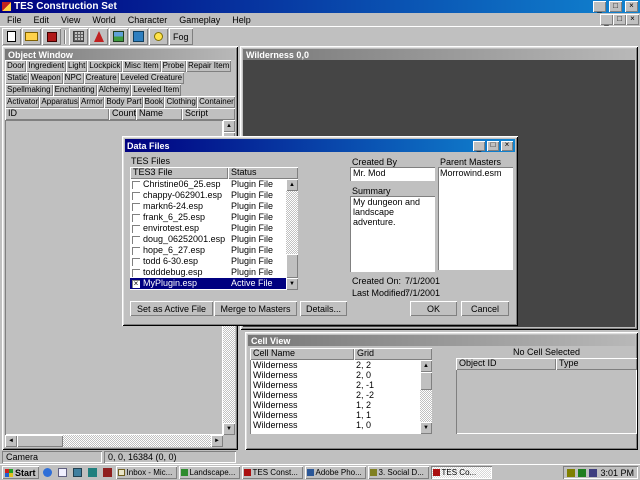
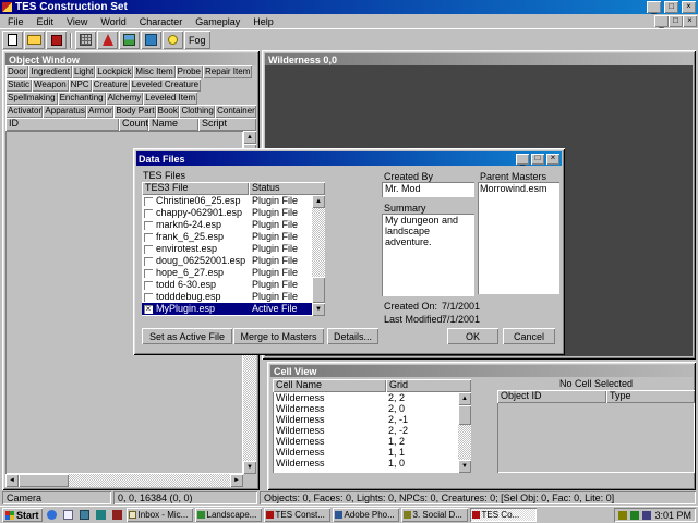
  TES Construction Set
  _
  □
  ×
  File
  Edit
  View
  World
  Character
  Gameplay
  Help
  _
  □
  ×
  Fog
  Object Window
  Door
  Ingredient
  Light
  Lockpick
  Misc Item
  Probe
  Repair Item
  Static
  Weapon
  NPC
  Creature
  Leveled Creature
  Spellmaking
  Enchanting
  Alchemy
  Leveled Item
  Activator
  Apparatus
  Armor
  Body Part
  Book
  Clothing
  Container
  ID
  Count
  Name
  Script
  Wilderness 0,0
  Cell View
  Cell Name
  Grid
  Wilderness
  2, 2
  Wilderness
  2, 0
  Wilderness
  2, -1
  Wilderness
  2, -2
  Wilderness
  1, 2
  Wilderness
  1, 1
  Wilderness
  1, 0
  No Cell Selected
  Object ID
  Type
  Data Files
  _
  □
  ×
  TES Files
  TES3 File
  Status
  Christine06_25.esp
  Plugin File
  chappy-062901.esp
  Plugin File
  markn6-24.esp
  Plugin File
  frank_6_25.esp
  Plugin File
  envirotest.esp
  Plugin File
  doug_06252001.esp
  Plugin File
  hope_6_27.esp
  Plugin File
  todd 6-30.esp
  Plugin File
  todddebug.esp
  Plugin File
  ×
  MyPlugin.esp
  Active File
  Set as Active File
  Merge to Masters
  Details...
  Created By
  Mr. Mod
  Summary
  My dungeon and landscape adventure.
  Created On:
  7/1/2001
  Last Modified:
  7/1/2001
  Parent Masters
  Morrowind.esm
  OK
  Cancel
  Camera
  0, 0, 16384 (0, 0)
+ Objects: 0, Faces: 0, Lights: 0, NPCs: 0, Creatures: 0; [Sel Obj: 0, Fac: 0, Lite: 0]
  Start
  Inbox - Mic...
  Landscape...
  TES Const...
  Adobe Pho...
  3. Social D...
  TES Co...
  3:01 PM
